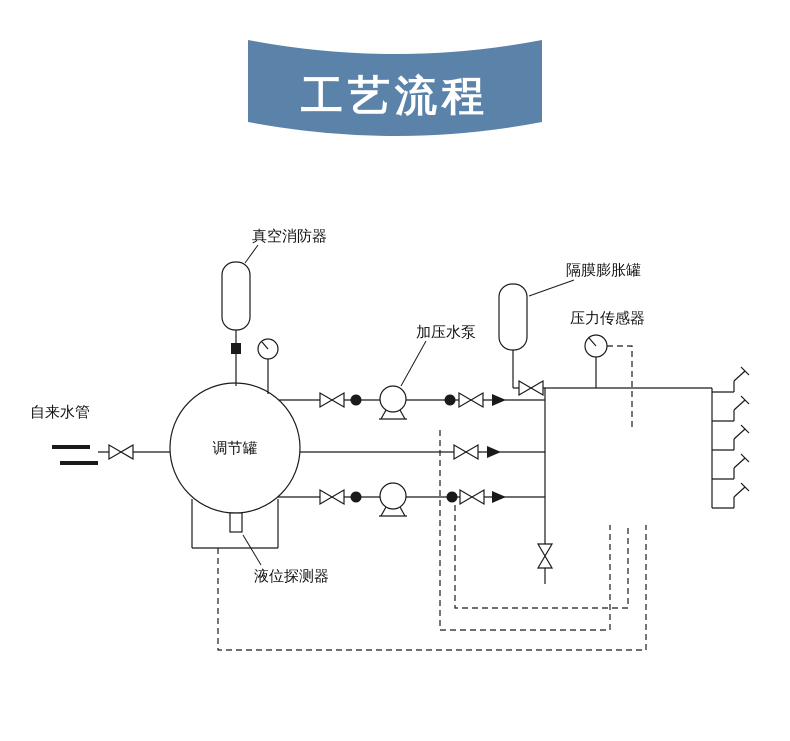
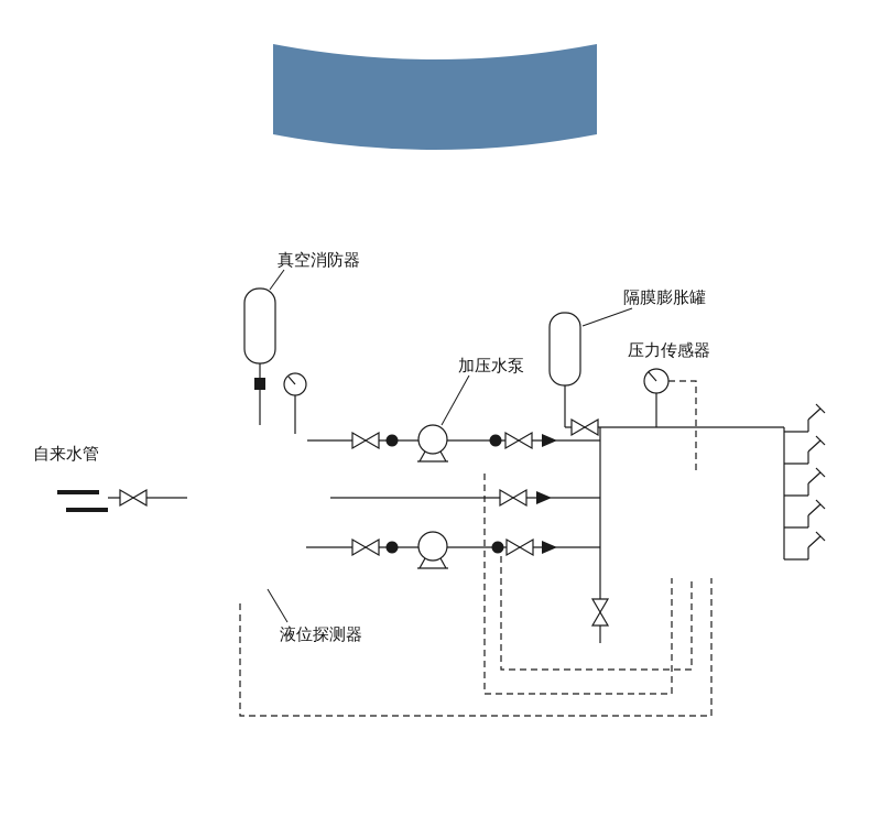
- 工艺流程
- 调节罐
  真空消防器
  加压水泵
  隔膜膨胀罐
  压力传感器
  液位探测器
  自来水管
